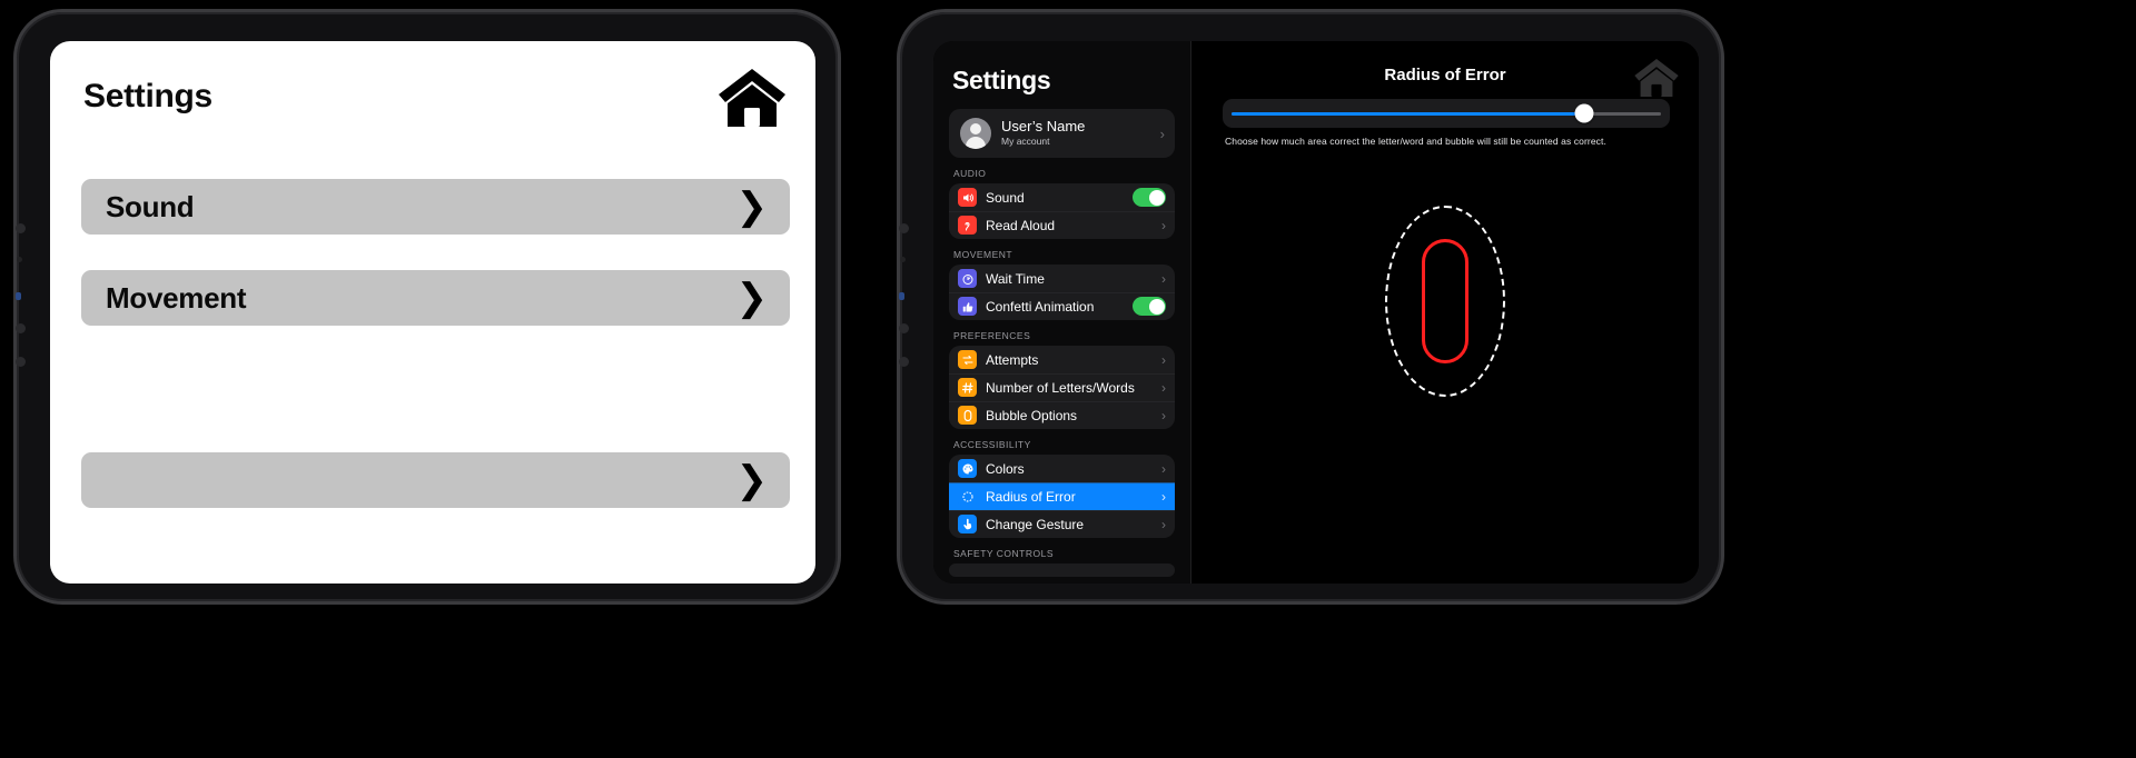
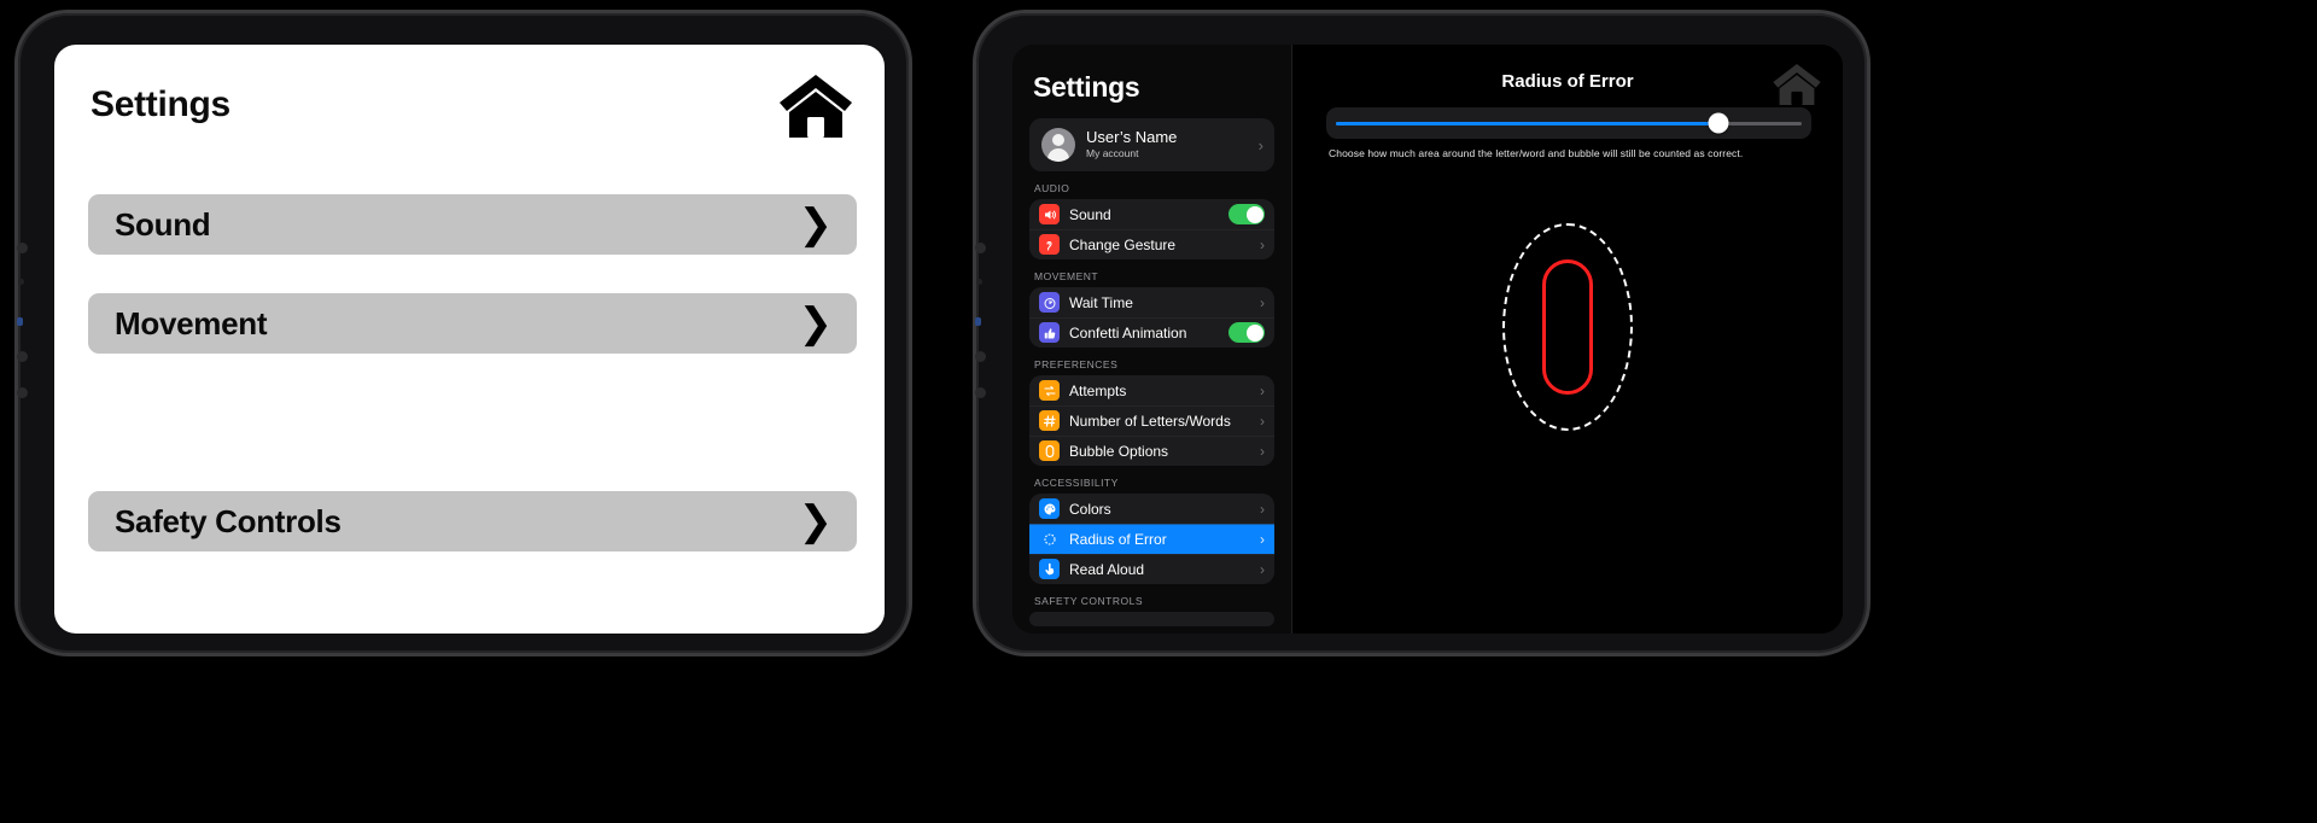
  Settings
  Sound
  ❯
  Movement
  ❯
+ Safety Controls
  ❯
  Settings
  User’s Name
  My account
  ›
  AUDIO
  Sound
- Read Aloud
+ Change Gesture
  ›
  MOVEMENT
  Wait Time
  ›
  Confetti Animation
  PREFERENCES
  Attempts
  ›
  Number of Letters/Words
  ›
  Bubble Options
  ›
  ACCESSIBILITY
  Colors
  ›
  Radius of Error
  ›
- Change Gesture
+ Read Aloud
  ›
  SAFETY CONTROLS
  Radius of Error
- Choose how much area correct the letter/word and bubble will still be counted as correct.
+ Choose how much area around the letter/word and bubble will still be counted as correct.
